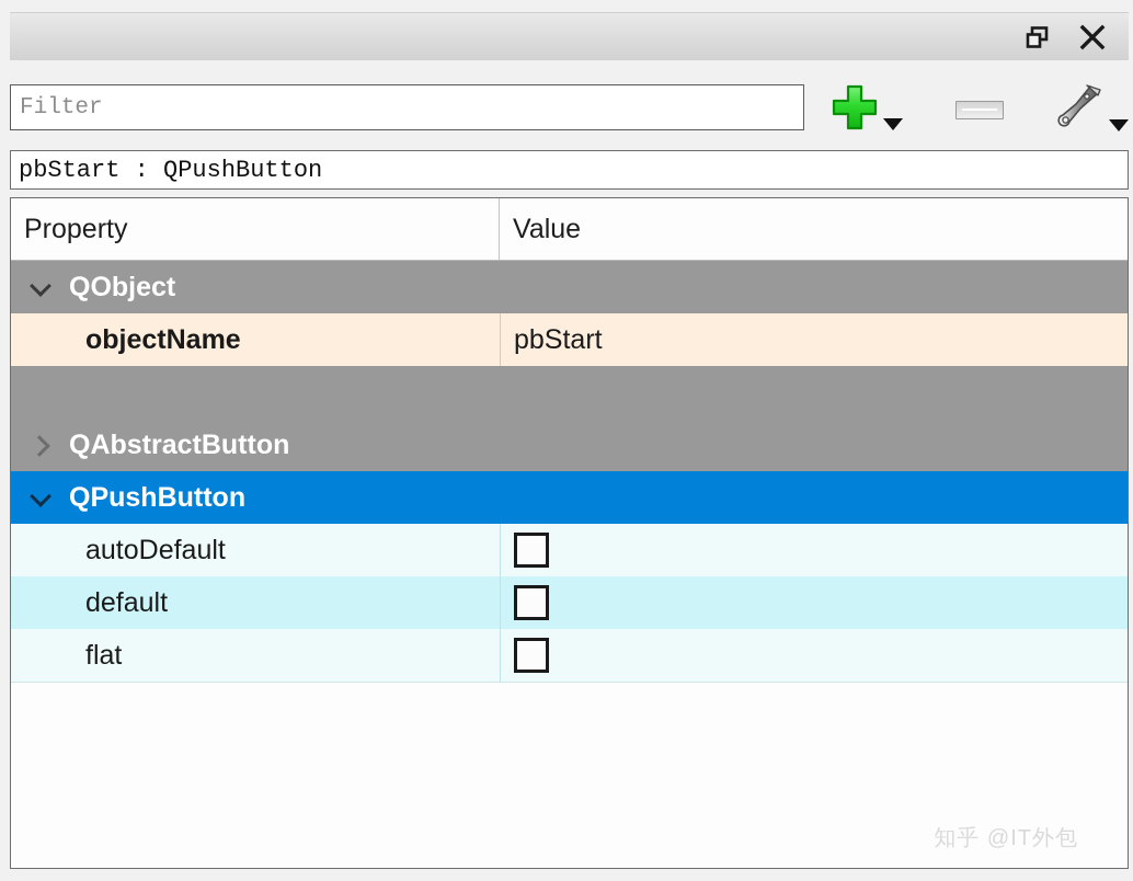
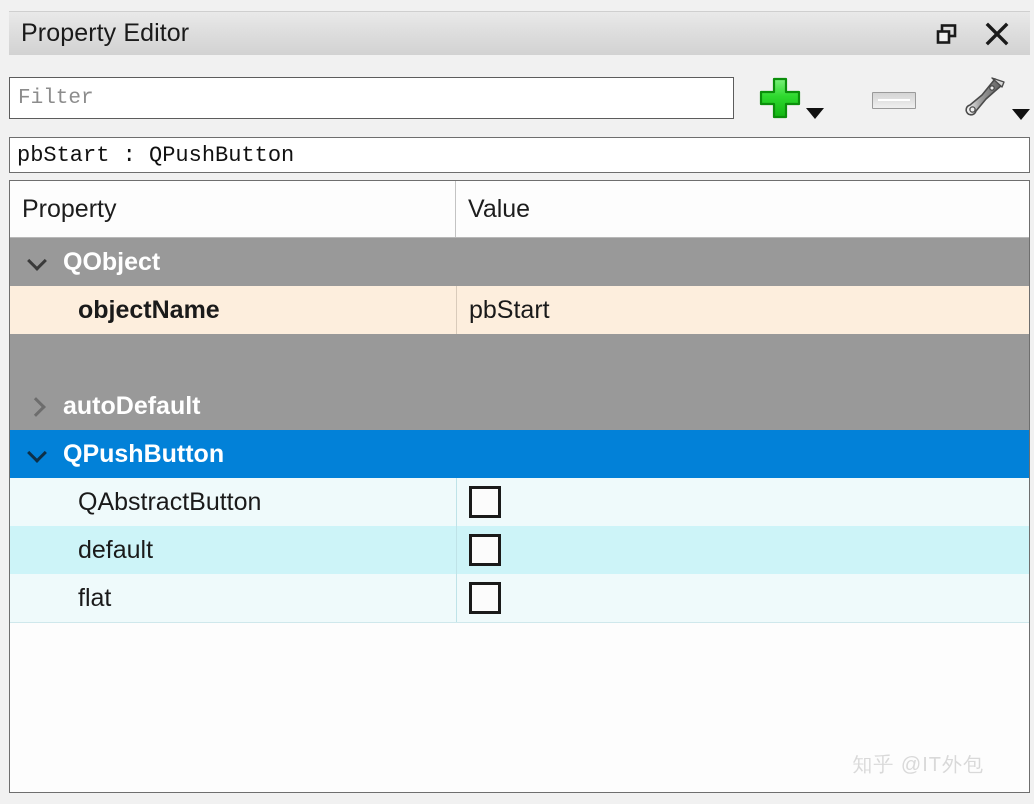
+ Property Editor
  Filter
  pbStart : QPushButton
  Property
  Value
  QObject
  objectName
  pbStart
- QAbstractButton
+ autoDefault
  QPushButton
- autoDefault
+ QAbstractButton
  default
  flat
  知乎 @IT外包
